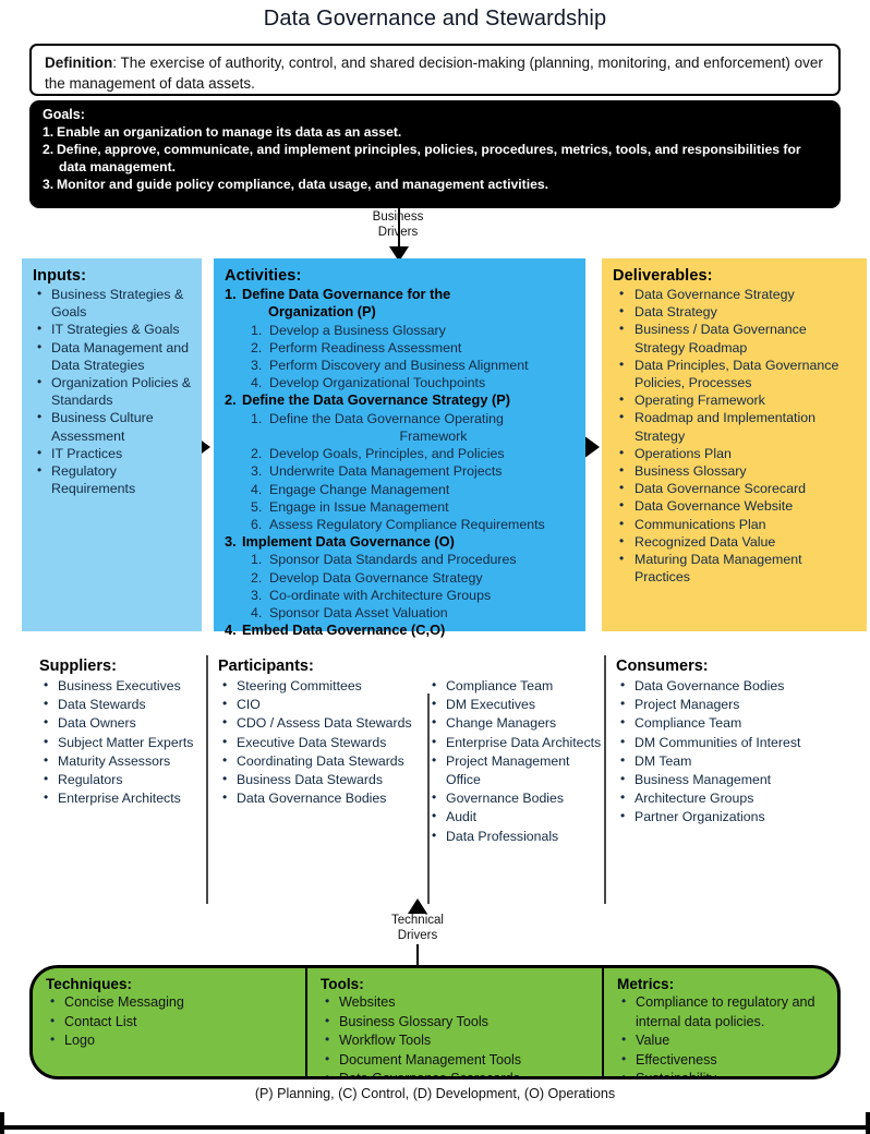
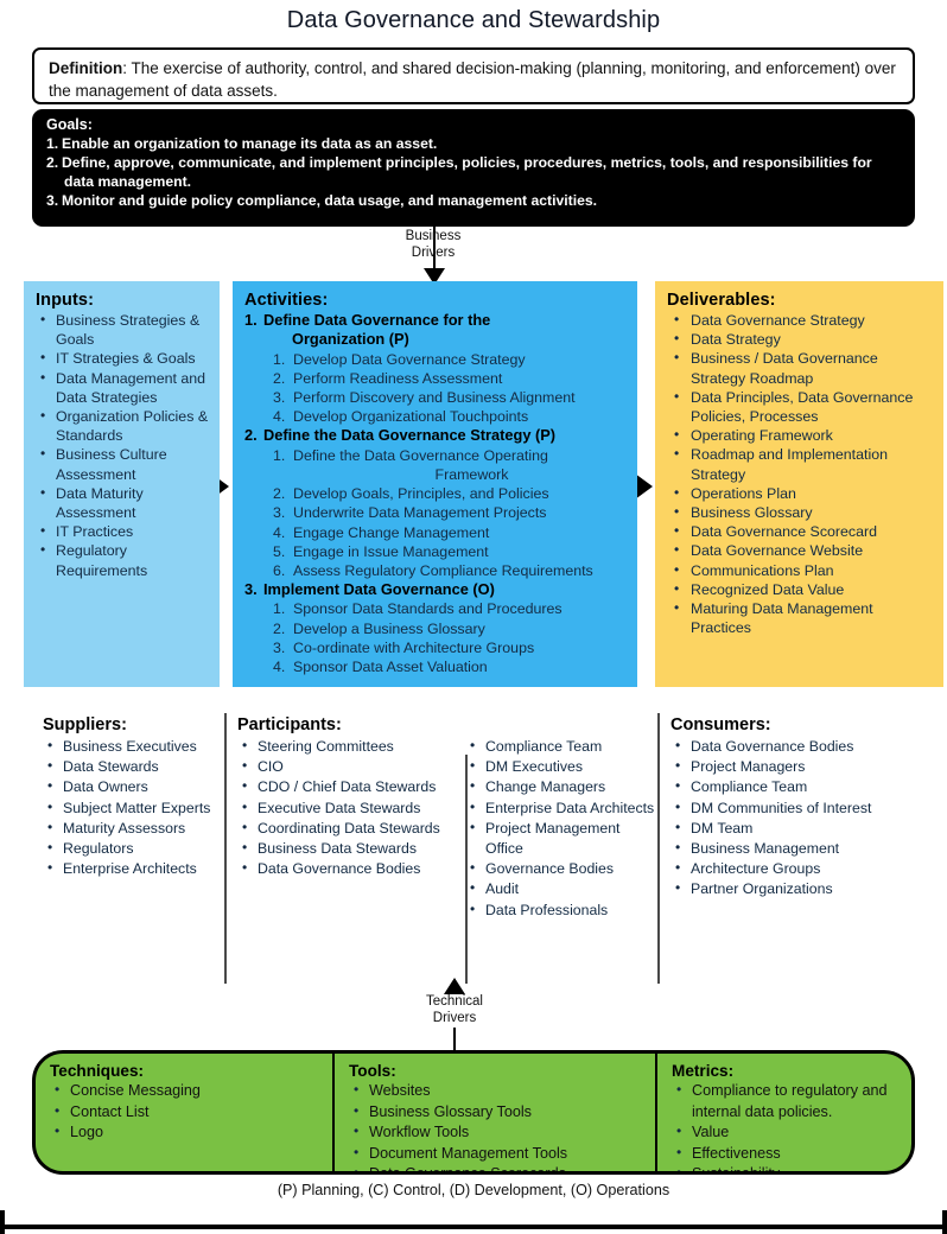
  Data Governance and Stewardship
  Definition: The exercise of authority, control, and shared decision-making (planning, monitoring, and enforcement) over the management of data assets.
  Goals:
  1. Enable an organization to manage its data as an asset.
  2. Define, approve, communicate, and implement principles, policies, procedures, metrics, tools, and responsibilities for data management.
  3. Monitor and guide policy compliance, data usage, and management activities.
  Business
  Drivers
  Inputs:
  Business Strategies & Goals
  IT Strategies & Goals
  Data Management and Data Strategies
  Organization Policies & Standards
  Business Culture Assessment
+ Data Maturity Assessment
  IT Practices
  Regulatory Requirements
  Activities:
  1. Define Data Governance for the
  Organization (P)
- 1. Develop a Business Glossary
+ 1. Develop Data Governance Strategy
  2. Perform Readiness Assessment
  3. Perform Discovery and Business Alignment
  4. Develop Organizational Touchpoints
  2. Define the Data Governance Strategy (P)
  1. Define the Data Governance Operating
  Framework
  2. Develop Goals, Principles, and Policies
  3. Underwrite Data Management Projects
  4. Engage Change Management
  5. Engage in Issue Management
  6. Assess Regulatory Compliance Requirements
  3. Implement Data Governance (O)
  1. Sponsor Data Standards and Procedures
- 2. Develop Data Governance Strategy
+ 2. Develop a Business Glossary
  3. Co-ordinate with Architecture Groups
  4. Sponsor Data Asset Valuation
- 4. Embed Data Governance (C,O)
  Deliverables:
  Data Governance Strategy
  Data Strategy
  Business / Data Governance Strategy Roadmap
  Data Principles, Data Governance Policies, Processes
  Operating Framework
  Roadmap and Implementation Strategy
  Operations Plan
  Business Glossary
  Data Governance Scorecard
  Data Governance Website
  Communications Plan
  Recognized Data Value
  Maturing Data Management Practices
  Suppliers:
  Business Executives
  Data Stewards
  Data Owners
  Subject Matter Experts
  Maturity Assessors
  Regulators
  Enterprise Architects
  Participants:
  Steering Committees
  CIO
- CDO / Assess Data Stewards
+ CDO / Chief Data Stewards
  Executive Data Stewards
  Coordinating Data Stewards
  Business Data Stewards
  Data Governance Bodies
  Compliance Team
  DM Executives
  Change Managers
  Enterprise Data Architects
  Project Management Office
  Governance Bodies
  Audit
  Data Professionals
  Consumers:
  Data Governance Bodies
  Project Managers
  Compliance Team
  DM Communities of Interest
  DM Team
  Business Management
  Architecture Groups
  Partner Organizations
  Technical
  Drivers
  Techniques:
  Concise Messaging
  Contact List
  Logo
  Tools:
  Websites
  Business Glossary Tools
  Workflow Tools
  Document Management Tools
  Metrics:
  Compliance to regulatory and internal data policies.
  Value
  Effectiveness
  (P) Planning, (C) Control, (D) Development, (O) Operations
